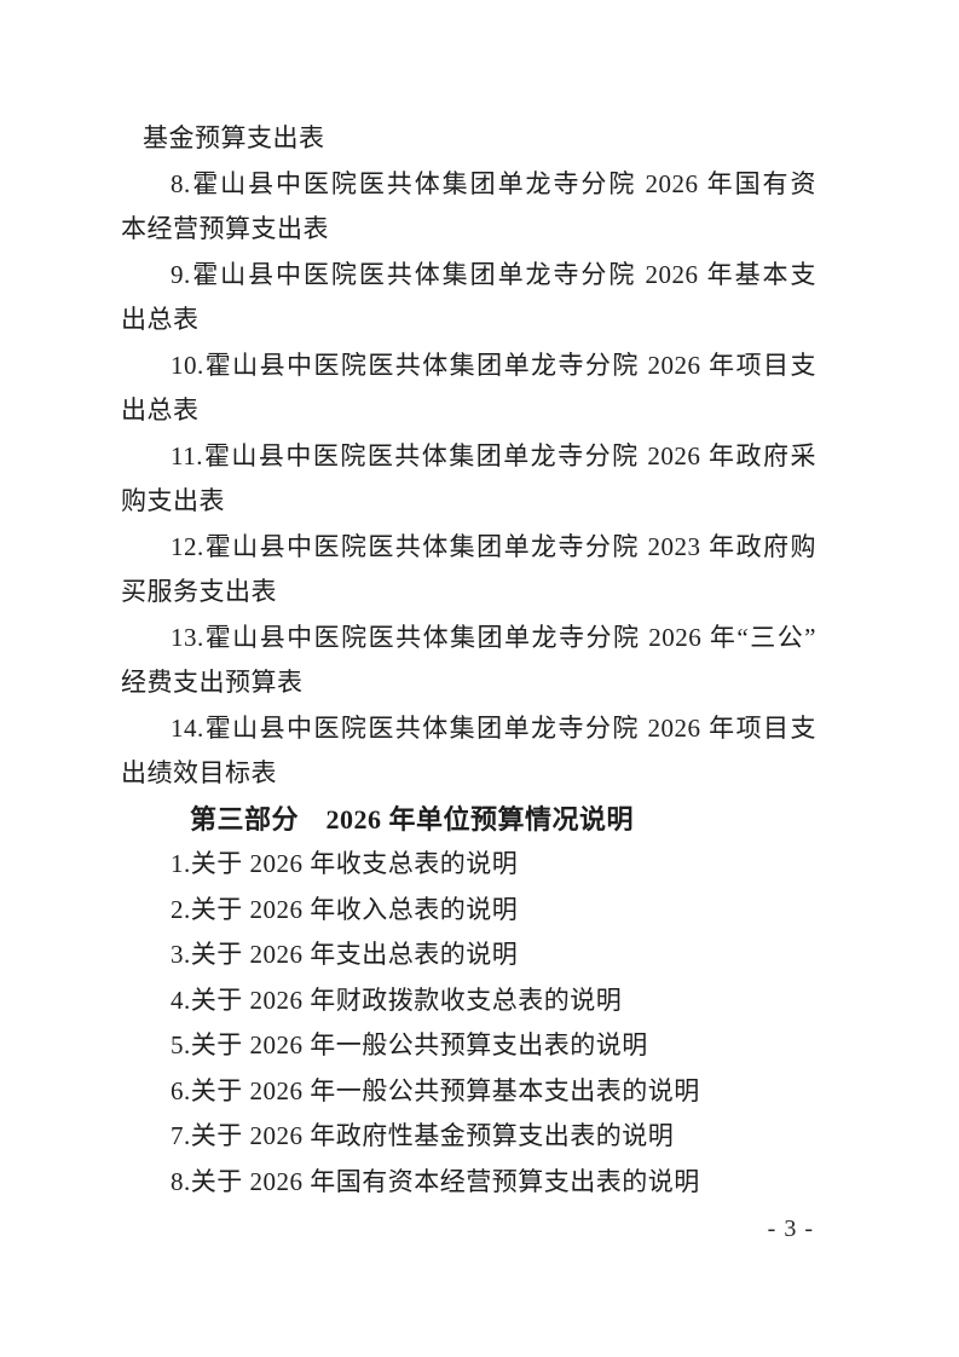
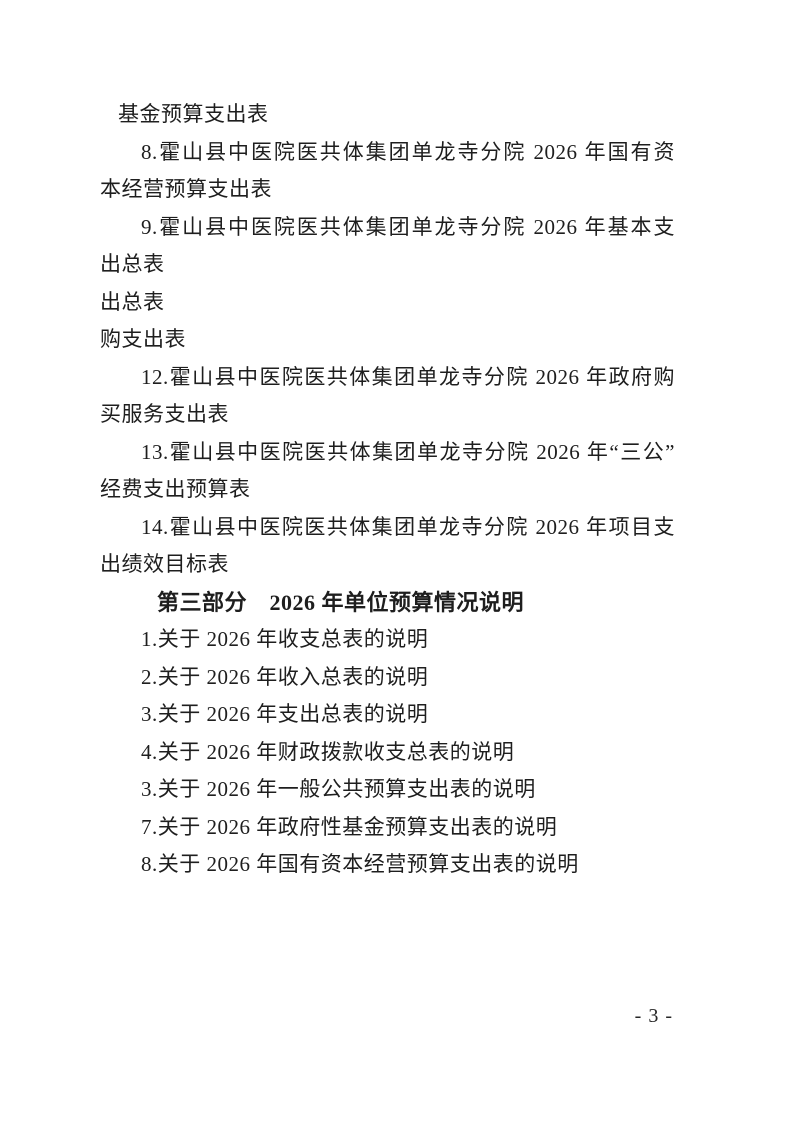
  基金预算支出表
  8.霍山县中医院医共体集团单龙寺分院 2026 年国有资
  本经营预算支出表
  9.霍山县中医院医共体集团单龙寺分院 2026 年基本支
  出总表
- 10.霍山县中医院医共体集团单龙寺分院 2026 年项目支
  出总表
- 11.霍山县中医院医共体集团单龙寺分院 2026 年政府采
  购支出表
- 12.霍山县中医院医共体集团单龙寺分院 2023 年政府购
+ 12.霍山县中医院医共体集团单龙寺分院 2026 年政府购
  买服务支出表
  13.霍山县中医院医共体集团单龙寺分院 2026 年“三公”
  经费支出预算表
  14.霍山县中医院医共体集团单龙寺分院 2026 年项目支
  出绩效目标表
  第三部分 2026 年单位预算情况说明
  1.关于 2026 年收支总表的说明
  2.关于 2026 年收入总表的说明
  3.关于 2026 年支出总表的说明
  4.关于 2026 年财政拨款收支总表的说明
- 5.关于 2026 年一般公共预算支出表的说明
+ 3.关于 2026 年一般公共预算支出表的说明
- 6.关于 2026 年一般公共预算基本支出表的说明
  7.关于 2026 年政府性基金预算支出表的说明
  8.关于 2026 年国有资本经营预算支出表的说明
  - 3 -
